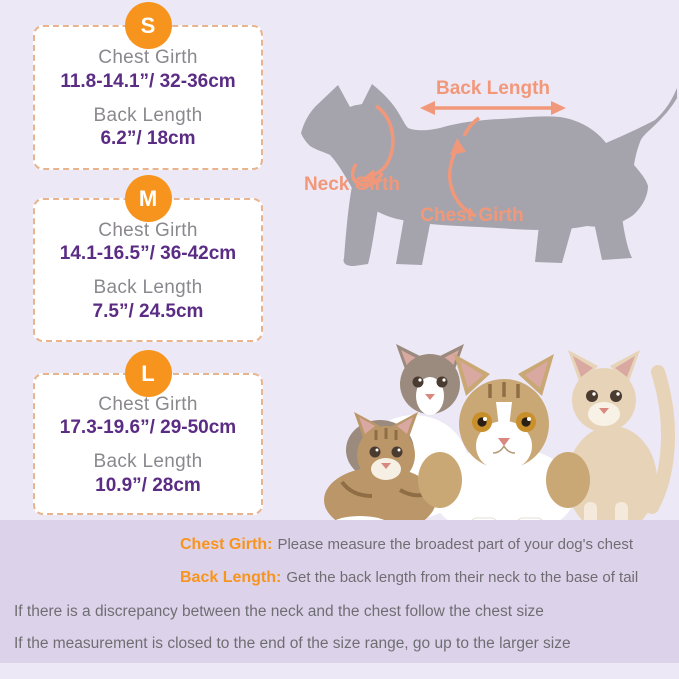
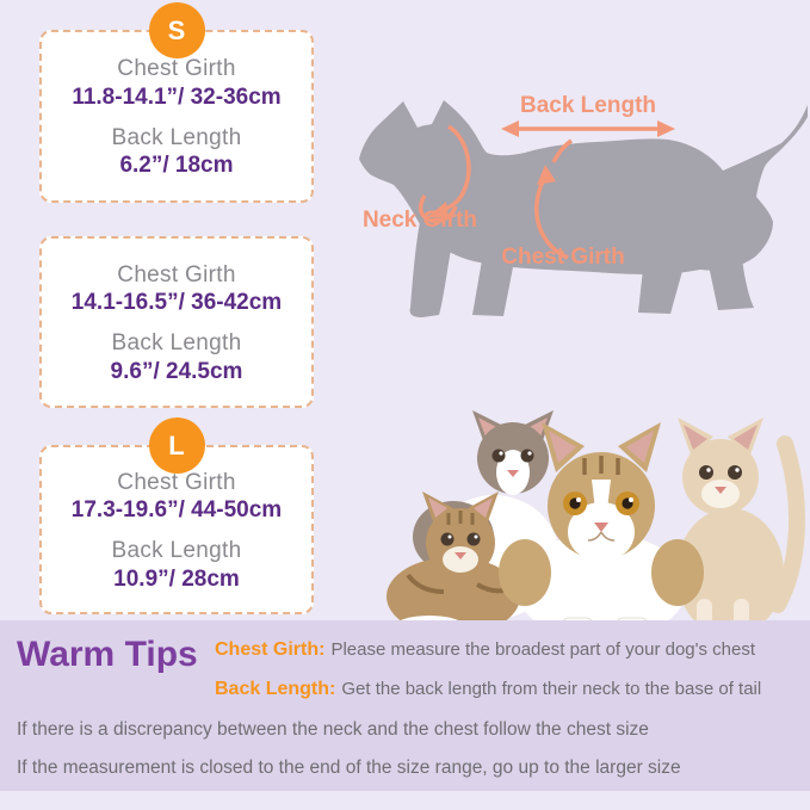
  S
  Chest Girth
  11.8-14.1”/ 32-36cm
  Back Length
  6.2”/ 18cm
- M
  Chest Girth
  14.1-16.5”/ 36-42cm
  Back Length
- 7.5”/ 24.5cm
+ 9.6”/ 24.5cm
  L
  Chest Girth
- 17.3-19.6”/ 29-50cm
+ 17.3-19.6”/ 44-50cm
  Back Length
  10.9”/ 28cm
  Back Length
  Neck Girth
  Chest Girth
+ Warm Tips
  Chest Girth: Please measure the broadest part of your dog's chest
  Back Length: Get the back length from their neck to the base of tail
  If there is a discrepancy between the neck and the chest follow the chest size
  If the measurement is closed to the end of the size range, go up to the larger size
